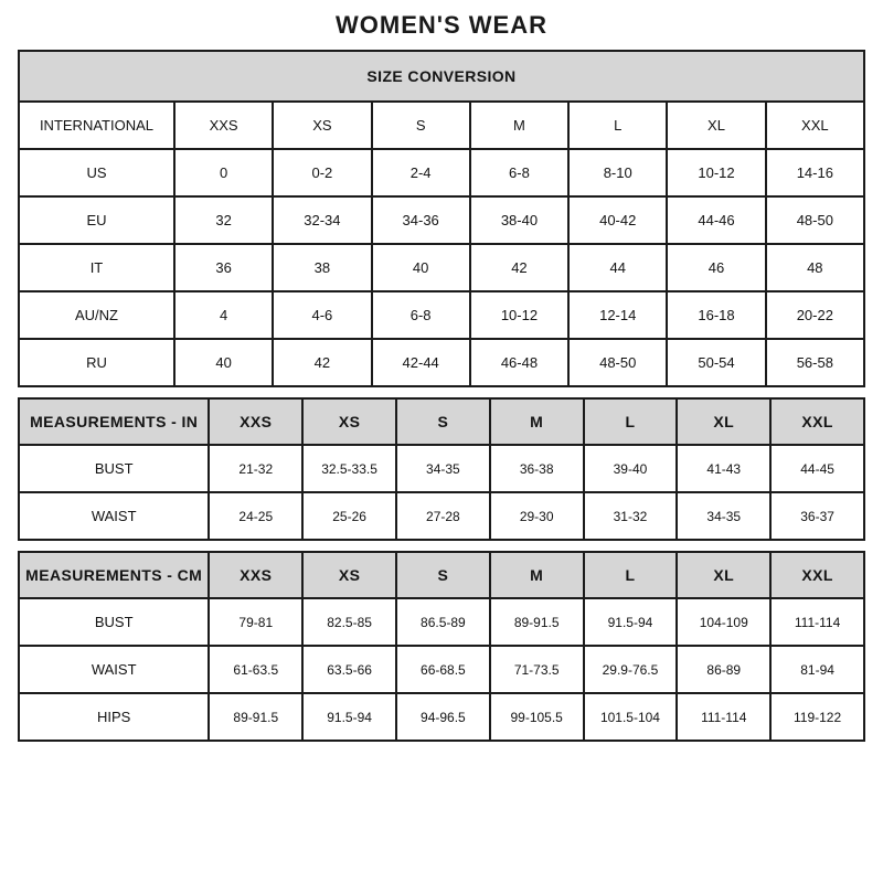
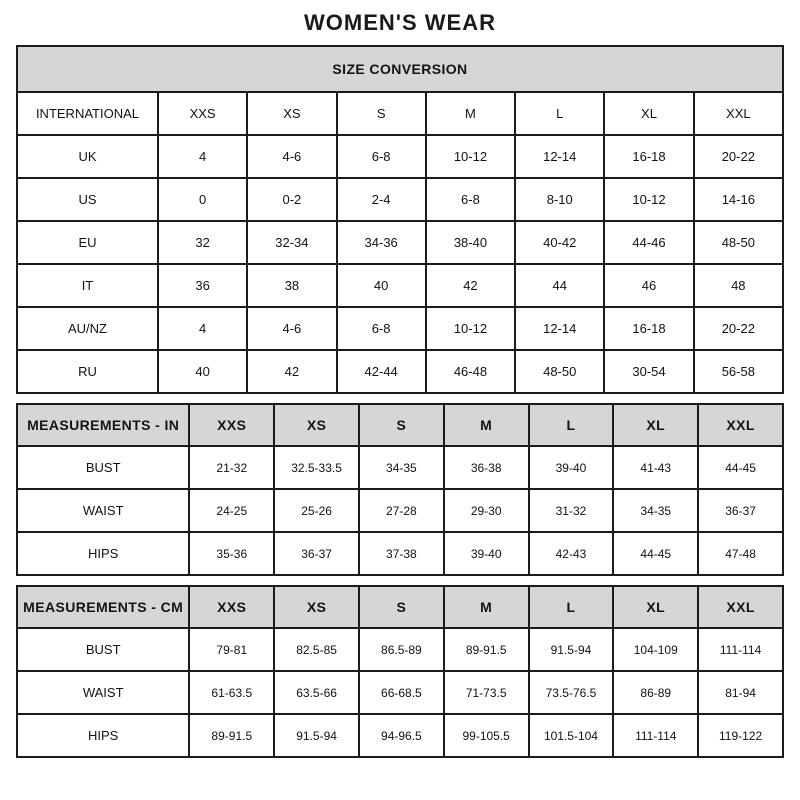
  WOMEN'S WEAR
  SIZE CONVERSION
  INTERNATIONAL	XXS	XS	S	M	L	XL	XXL
+ UK	4	4-6	6-8	10-12	12-14	16-18	20-22
  US	0	0-2	2-4	6-8	8-10	10-12	14-16
  EU	32	32-34	34-36	38-40	40-42	44-46	48-50
  IT	36	38	40	42	44	46	48
  AU/NZ	4	4-6	6-8	10-12	12-14	16-18	20-22
- RU	40	42	42-44	46-48	48-50	50-54	56-58
+ RU	40	42	42-44	46-48	48-50	30-54	56-58
  MEASUREMENTS - IN	XXS	XS	S	M	L	XL	XXL
  BUST	21-32	32.5-33.5	34-35	36-38	39-40	41-43	44-45
  WAIST	24-25	25-26	27-28	29-30	31-32	34-35	36-37
+ HIPS	35-36	36-37	37-38	39-40	42-43	44-45	47-48
  MEASUREMENTS - CM	XXS	XS	S	M	L	XL	XXL
  BUST	79-81	82.5-85	86.5-89	89-91.5	91.5-94	104-109	111-114
- WAIST	61-63.5	63.5-66	66-68.5	71-73.5	29.9-76.5	86-89	81-94
+ WAIST	61-63.5	63.5-66	66-68.5	71-73.5	73.5-76.5	86-89	81-94
  HIPS	89-91.5	91.5-94	94-96.5	99-105.5	101.5-104	111-114	119-122
